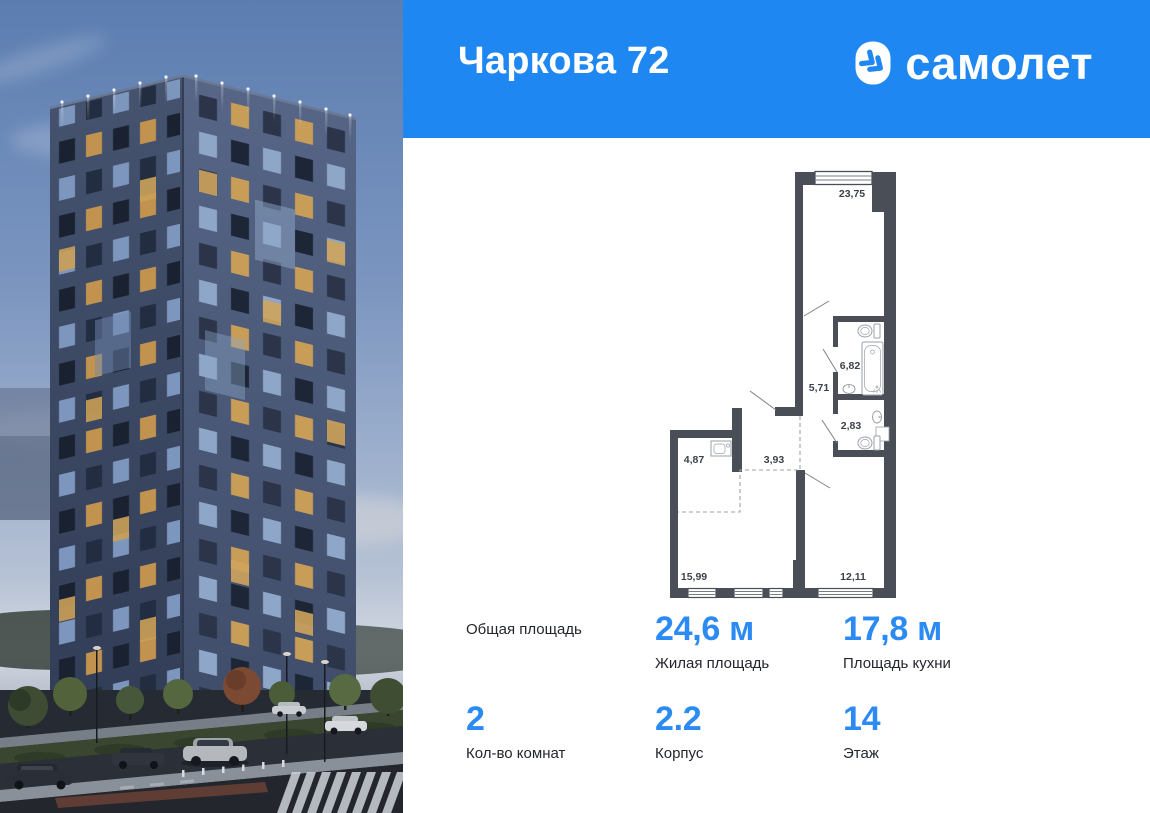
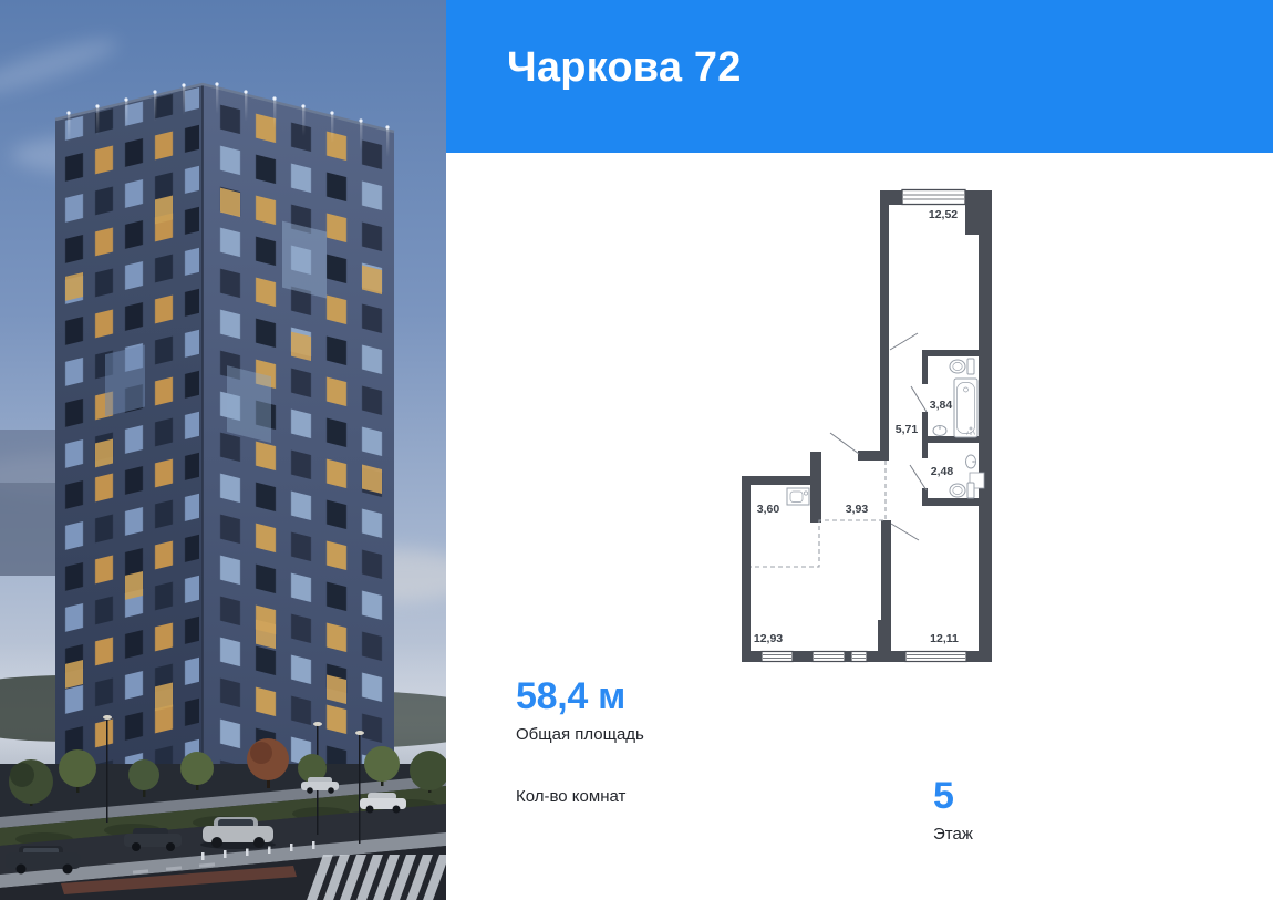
  Чаркова 72
- самолет
- 23,75
+ 12,52
- 6,82
+ 3,84
  5,71
- 2,83
+ 2,48
- 4,87
+ 3,60
  3,93
- 15,99
+ 12,93
  12,11
+ 58,4 м
  Общая площадь
- 24,6 м
- Жилая площадь
- 17,8 м
- Площадь кухни
- 2
  Кол-во комнат
- 2.2
- Корпус
- 14
+ 5
  Этаж
